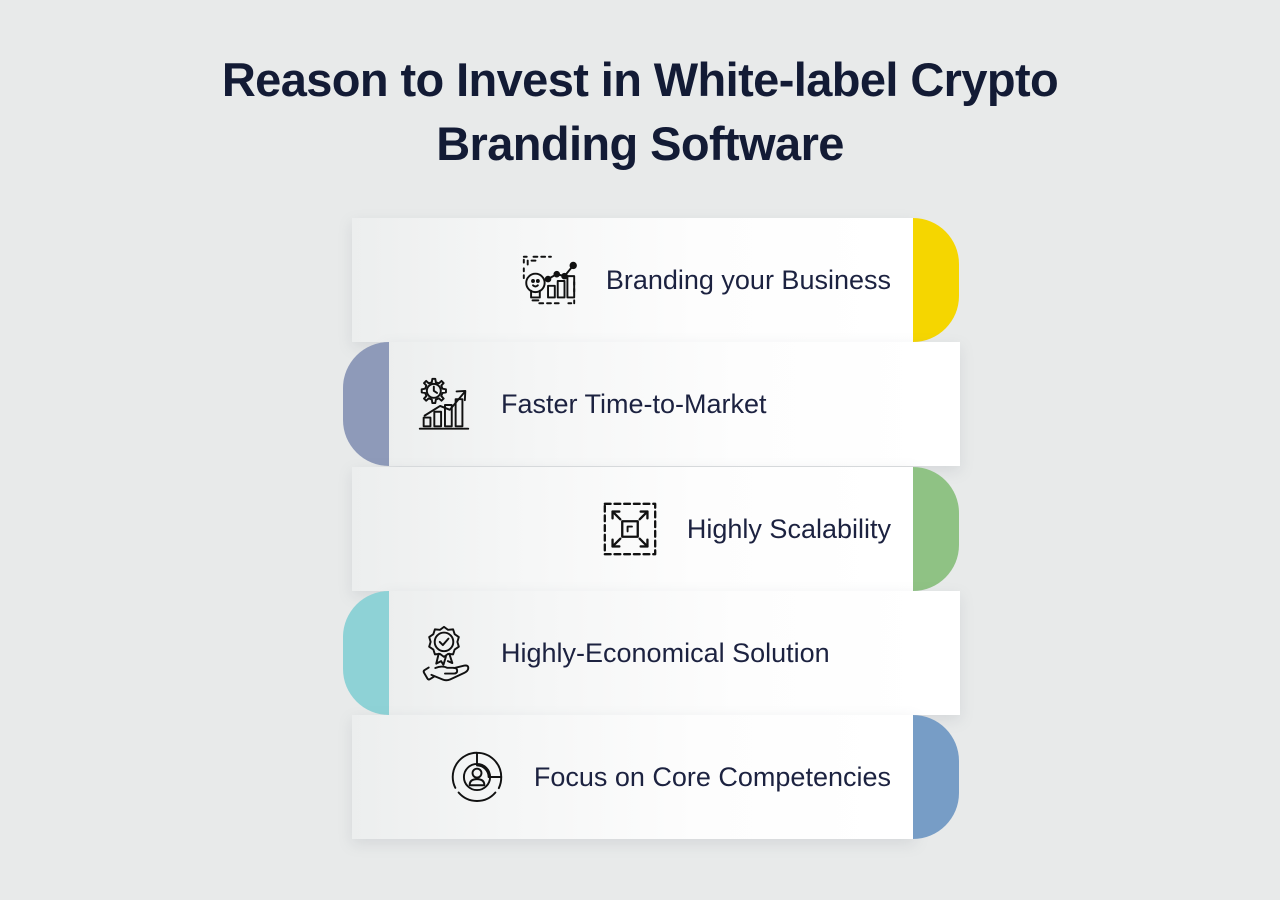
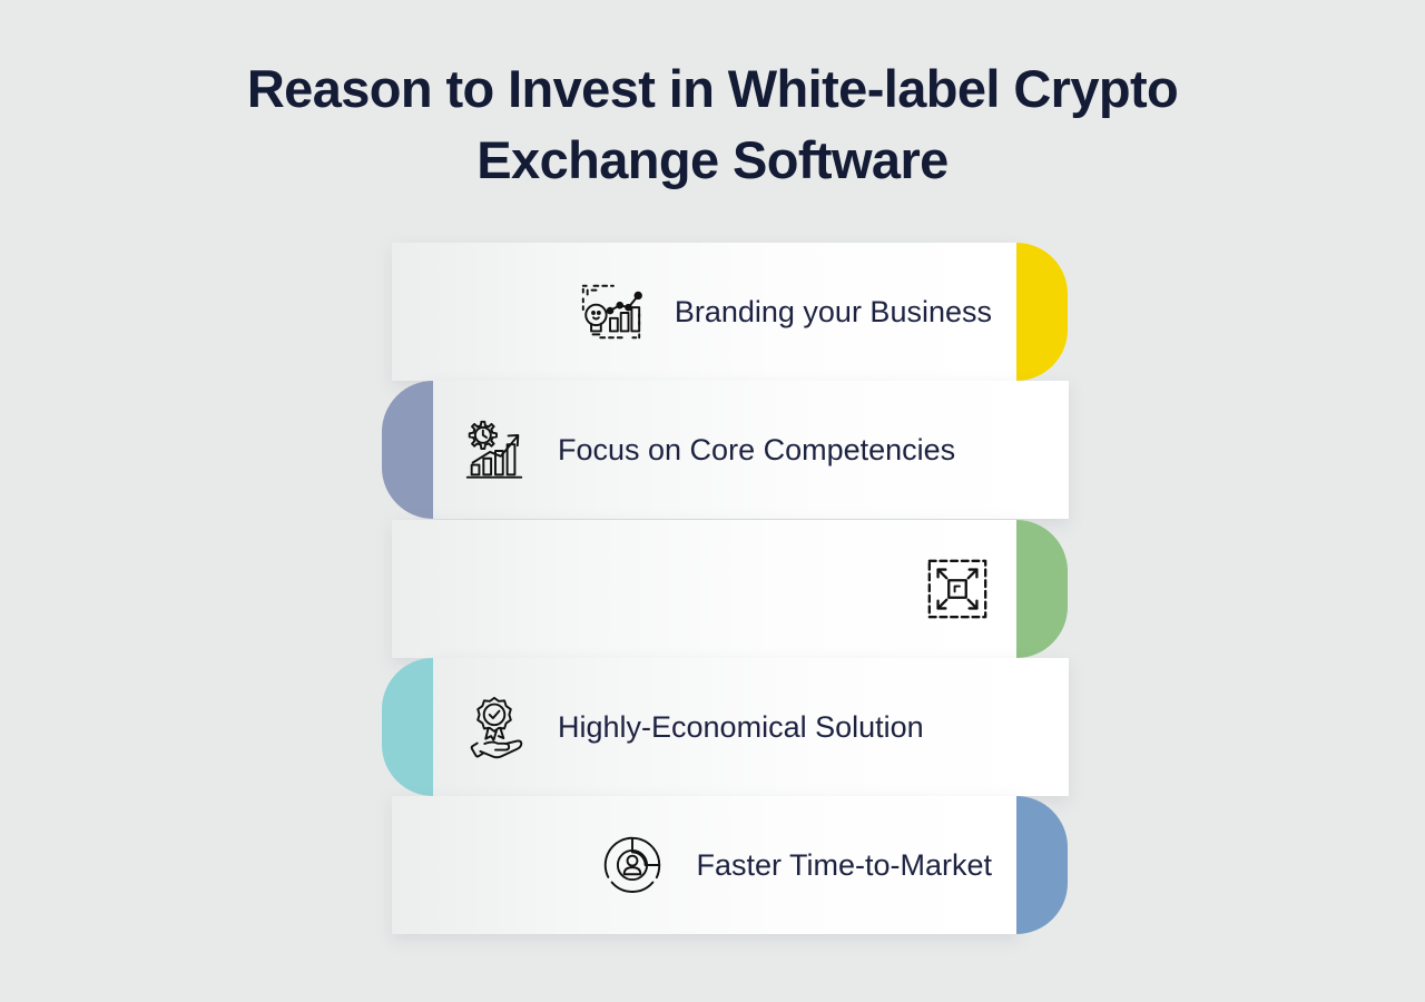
- Reason to Invest in White-label Crypto Branding Software
+ Reason to Invest in White-label Crypto Exchange Software
  Branding your Business
- Faster Time-to-Market
+ Focus on Core Competencies
- Highly Scalability
  Highly-Economical Solution
- Focus on Core Competencies
+ Faster Time-to-Market
